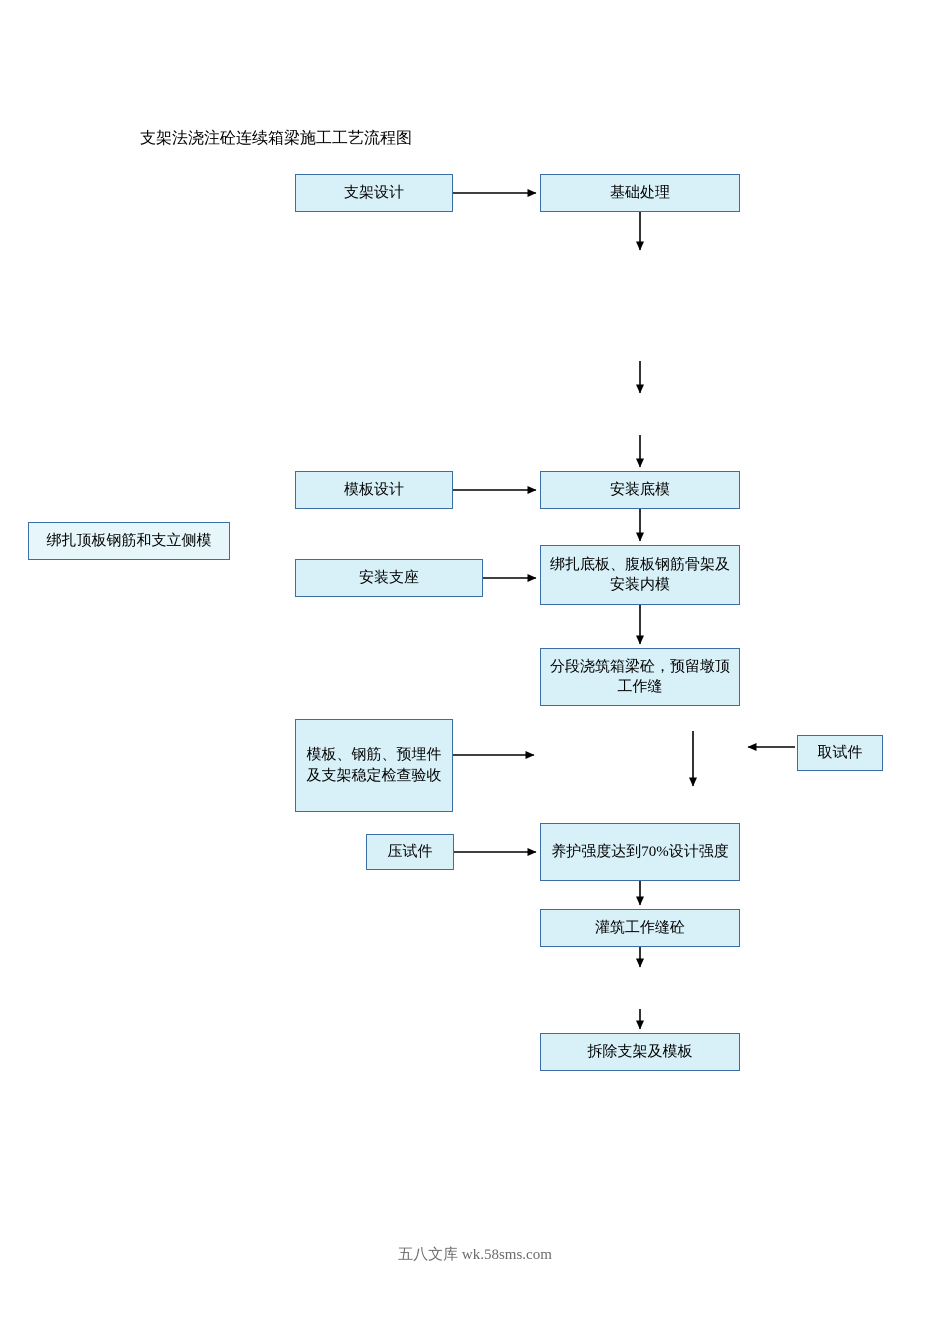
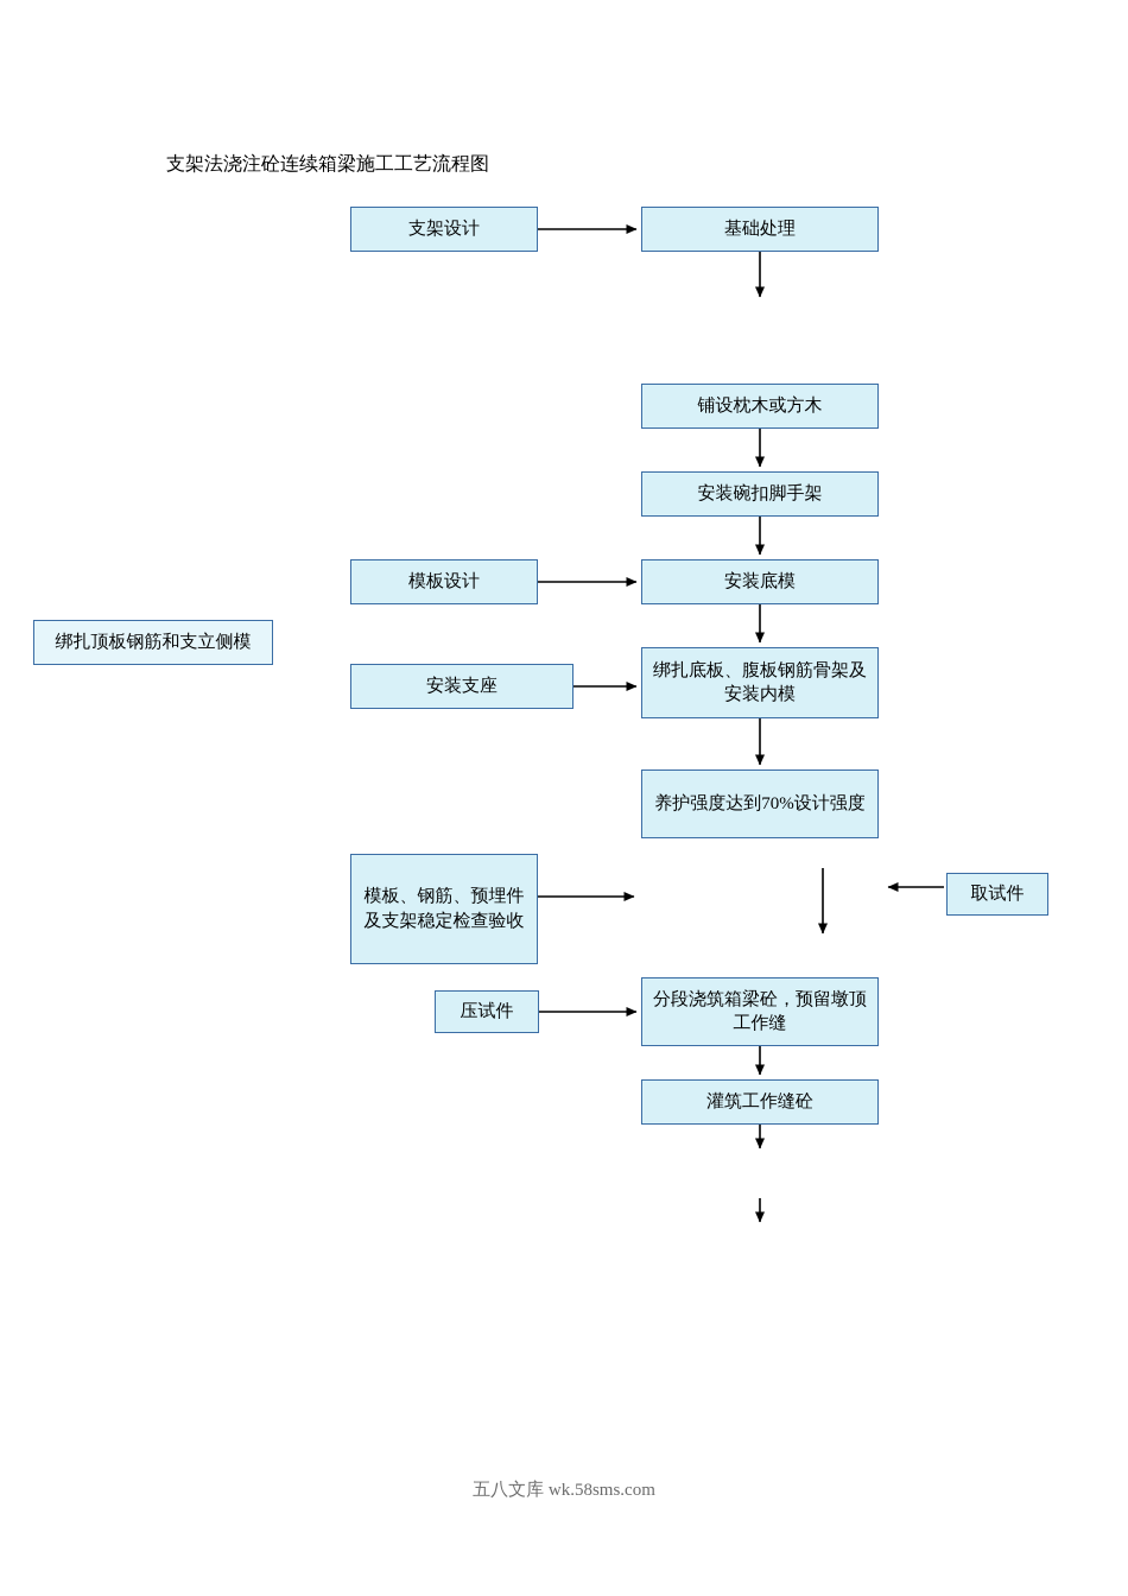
  支架法浇注砼连续箱梁施工工艺流程图
  支架设计
  基础处理
+ 铺设枕木或方木
+ 安装碗扣脚手架
  模板设计
  安装底模
  绑扎顶板钢筋和支立侧模
  安装支座
  绑扎底板、腹板钢筋骨架及安装内模
- 分段浇筑箱梁砼，预留墩顶工作缝
+ 养护强度达到70%设计强度
  模板、钢筋、预埋件及支架稳定检查验收
  取试件
  压试件
- 养护强度达到70%设计强度
+ 分段浇筑箱梁砼，预留墩顶工作缝
  灌筑工作缝砼
- 拆除支架及模板
  五八文库 wk.58sms.com
